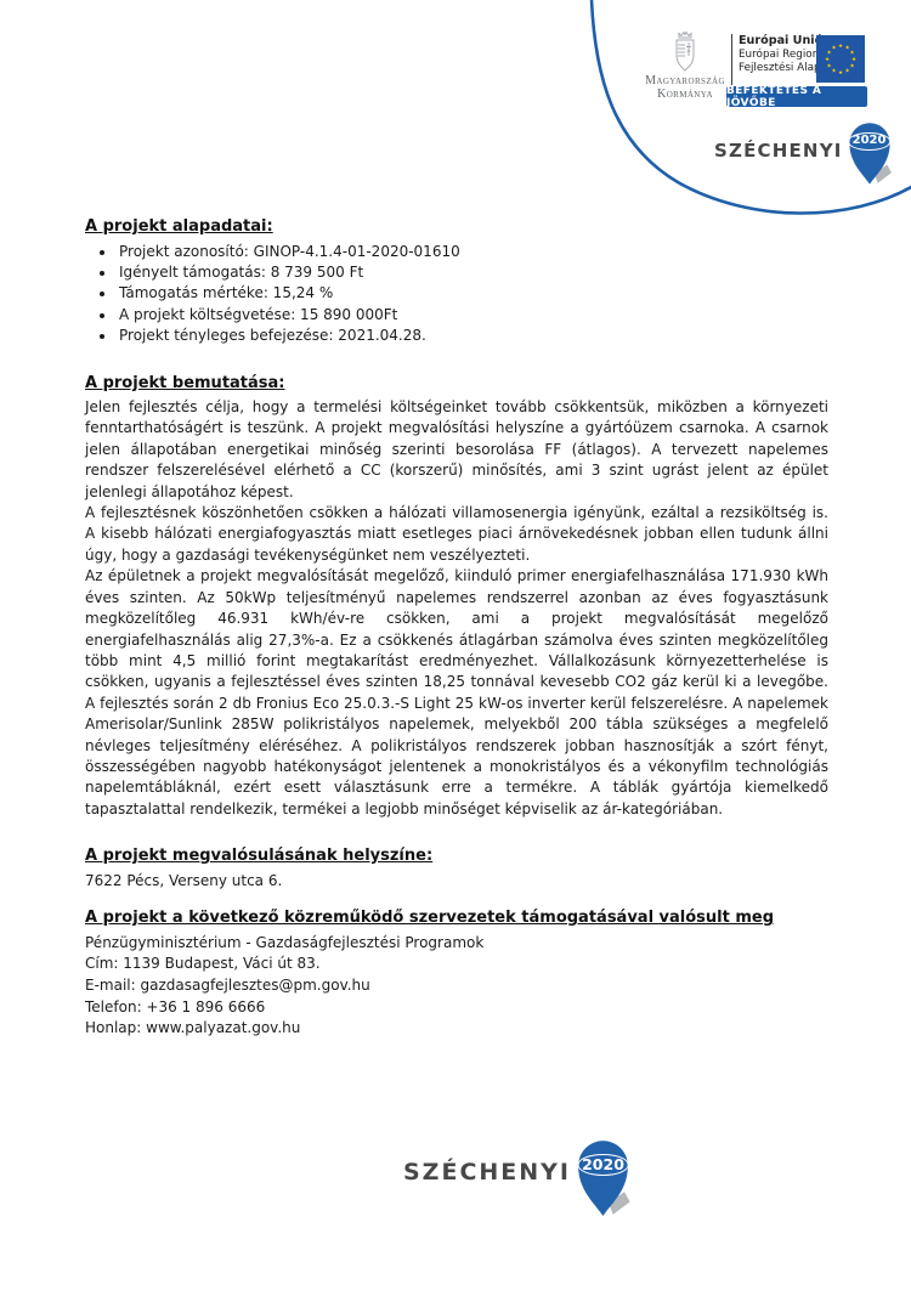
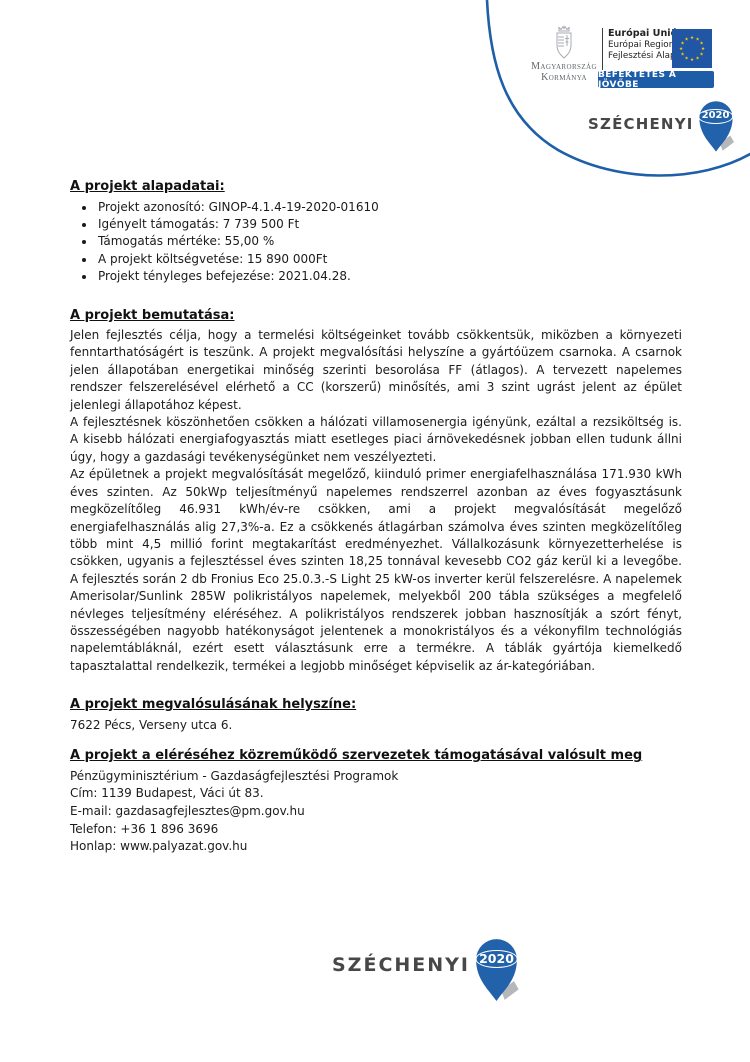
  Magyarország
  Kormánya
  Európai Uni
  Európai Region
  Fejlesztési Ala
  BEFEKTETÉS A JÖVŐBE
  SZÉCHENYI
  2020
  A projekt alapadatai:
- Projekt azonosító: GINOP-4.1.4-01-2020-01610
+ Projekt azonosító: GINOP-4.1.4-19-2020-01610
- Igényelt támogatás: 8 739 500 Ft
+ Igényelt támogatás: 7 739 500 Ft
- Támogatás mértéke: 15,24 %
+ Támogatás mértéke: 55,00 %
  A projekt költségvetése: 15 890 000Ft
  Projekt tényleges befejezése: 2021.04.28.
  A projekt bemutatása:
  Jelen fejlesztés célja, hogy a termelési költségeinket tovább csökkentsük, miközben a környezeti fenntarthatóságért is teszünk. A projekt megvalósítási helyszíne a gyártóüzem csarnoka. A csarnok jelen állapotában energetikai minőség szerinti besorolása FF (átlagos). A tervezett napelemes rendszer felszerelésével elérhető a CC (korszerű) minősítés, ami 3 szint ugrást jelent az épület jelenlegi állapotához képest.
  A fejlesztésnek köszönhetően csökken a hálózati villamosenergia igényünk, ezáltal a rezsiköltség is. A kisebb hálózati energiafogyasztás miatt esetleges piaci árnövekedésnek jobban ellen tudunk állni úgy, hogy a gazdasági tevékenységünket nem veszélyezteti.
  Az épületnek a projekt megvalósítását megelőző, kiinduló primer energiafelhasználása 171.930 kWh éves szinten. Az 50kWp teljesítményű napelemes rendszerrel azonban az éves fogyasztásunk megközelítőleg 46.931 kWh/év-re csökken, ami a projekt megvalósítását megelőző energiafelhasználás alig 27,3%-a. Ez a csökkenés átlagárban számolva éves szinten megközelítőleg több mint 4,5 millió forint megtakarítást eredményezhet. Vállalkozásunk környezetterhelése is csökken, ugyanis a fejlesztéssel éves szinten 18,25 tonnával kevesebb CO2 gáz kerül ki a levegőbe. A fejlesztés során 2 db Fronius Eco 25.0.3.-S Light 25 kW-os inverter kerül felszerelésre. A napelemek Amerisolar/Sunlink 285W polikristályos napelemek, melyekből 200 tábla szükséges a megfelelő névleges teljesítmény eléréséhez. A polikristályos rendszerek jobban hasznosítják a szórt fényt, összességében nagyobb hatékonyságot jelentenek a monokristályos és a vékonyfilm technológiás napelemtábláknál, ezért esett választásunk erre a termékre. A táblák gyártója kiemelkedő tapasztalattal rendelkezik, termékei a legjobb minőséget képviselik az ár-kategóriában.
  A projekt megvalósulásának helyszíne:
  7622 Pécs, Verseny utca 6.
- A projekt a következő közreműködő szervezetek támogatásával valósult meg
+ A projekt a eléréséhez közreműködő szervezetek támogatásával valósult meg
  Pénzügyminisztérium - Gazdaságfejlesztési Programok
  Cím: 1139 Budapest, Váci út 83.
  E-mail: gazdasagfejlesztes@pm.gov.hu
- Telefon: +36 1 896 6666
+ Telefon: +36 1 896 3696
  Honlap: www.palyazat.gov.hu
  SZÉCHENYI
  2020
